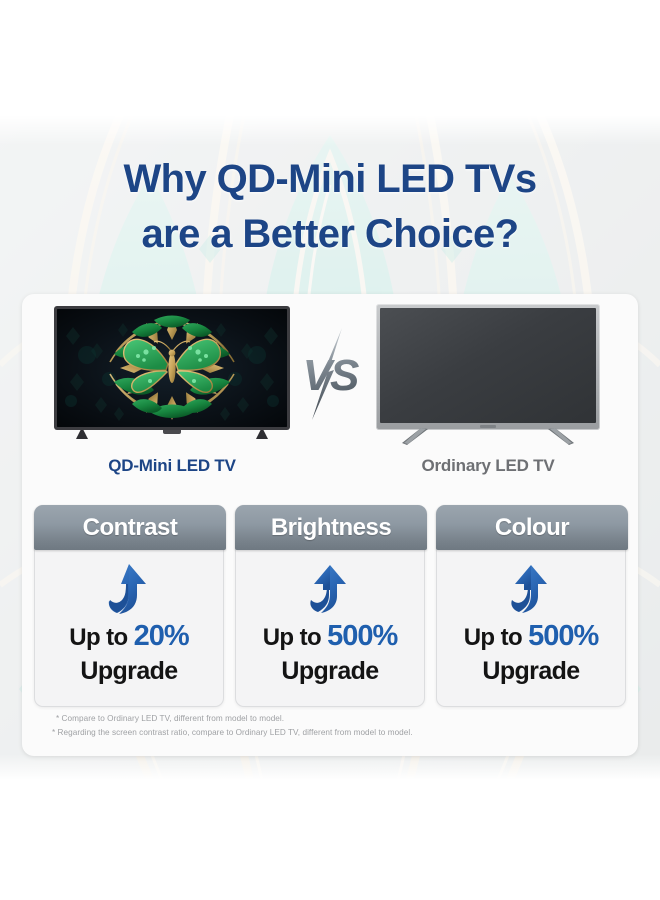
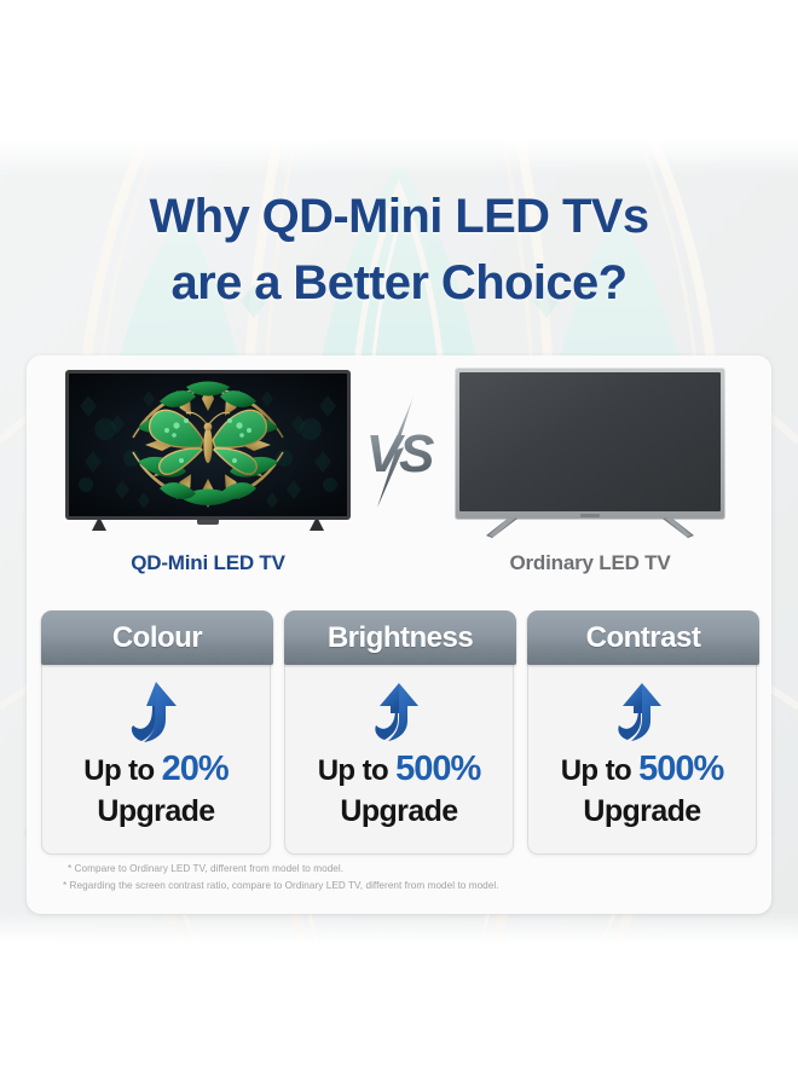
  Why QD-Mini LED TVs
  are a Better Choice?
  QD-Mini LED TV
  VS
  Ordinary LED TV
- Contrast
+ Colour
  Up to 20%
  Upgrade
  Brightness
  Up to 500%
  Upgrade
- Colour
+ Contrast
  Up to 500%
  Upgrade
  * Compare to Ordinary LED TV, different from model to model.
  * Regarding the screen contrast ratio, compare to Ordinary LED TV, different from model to model.
